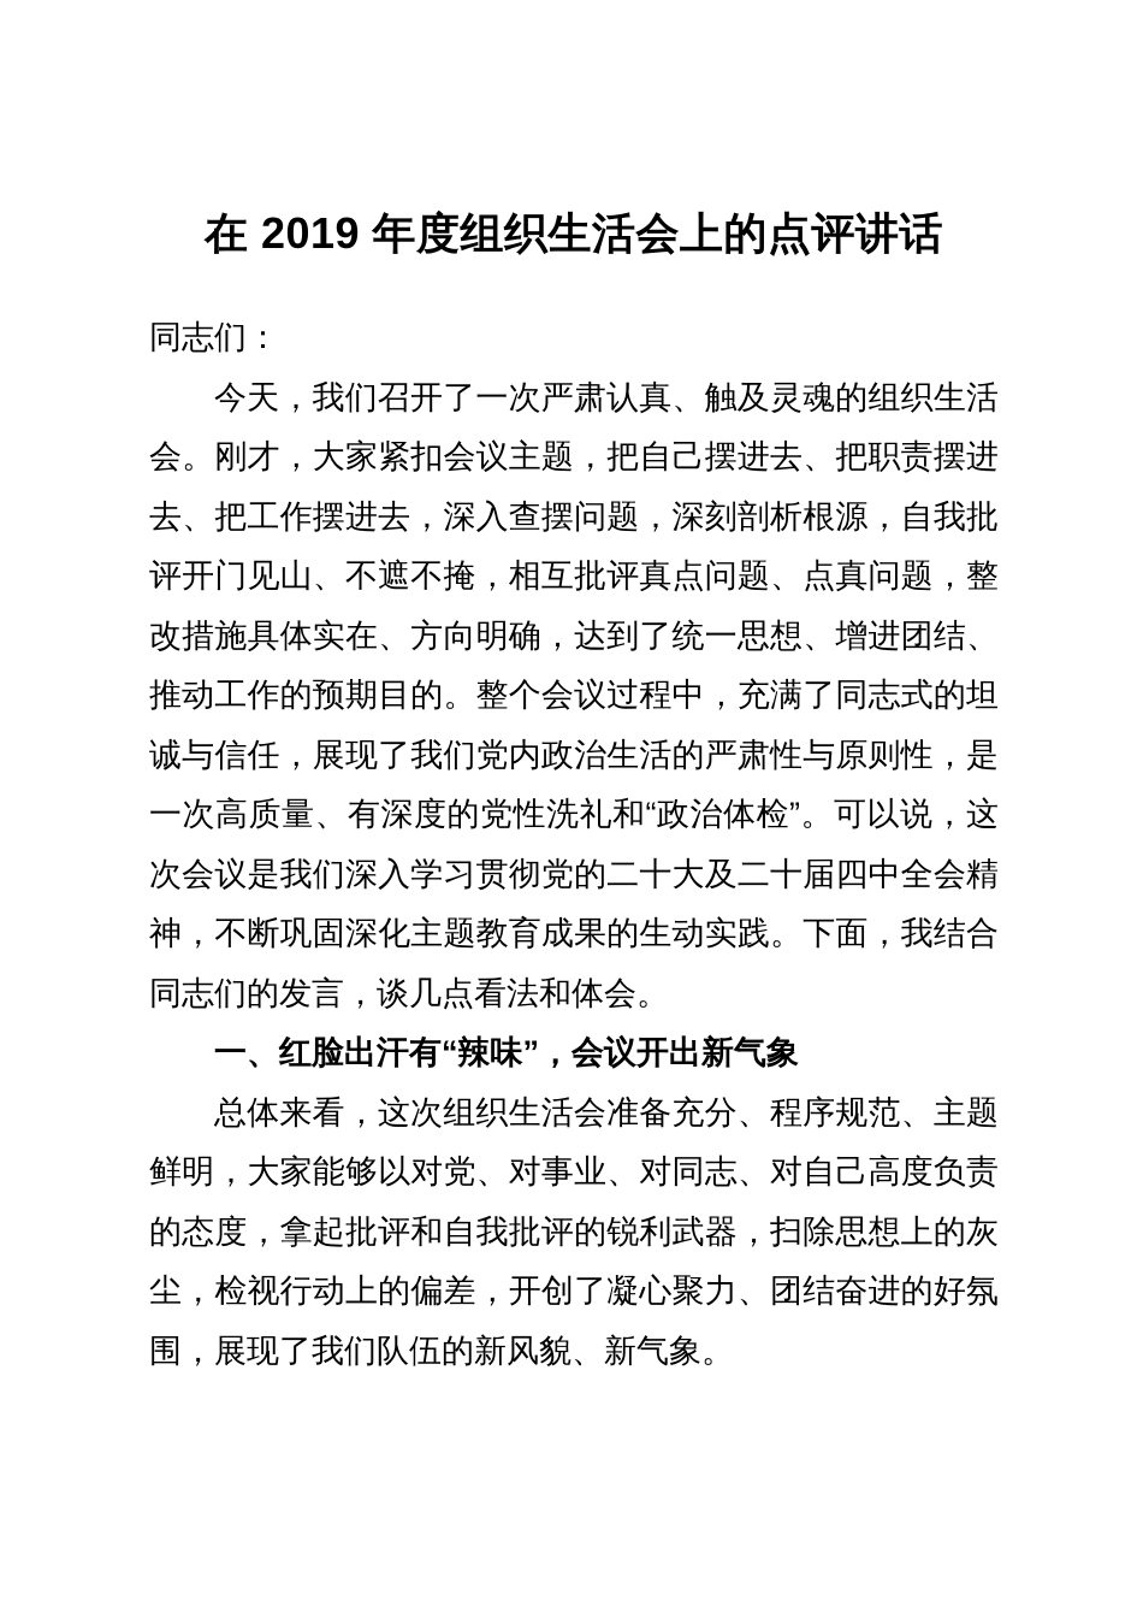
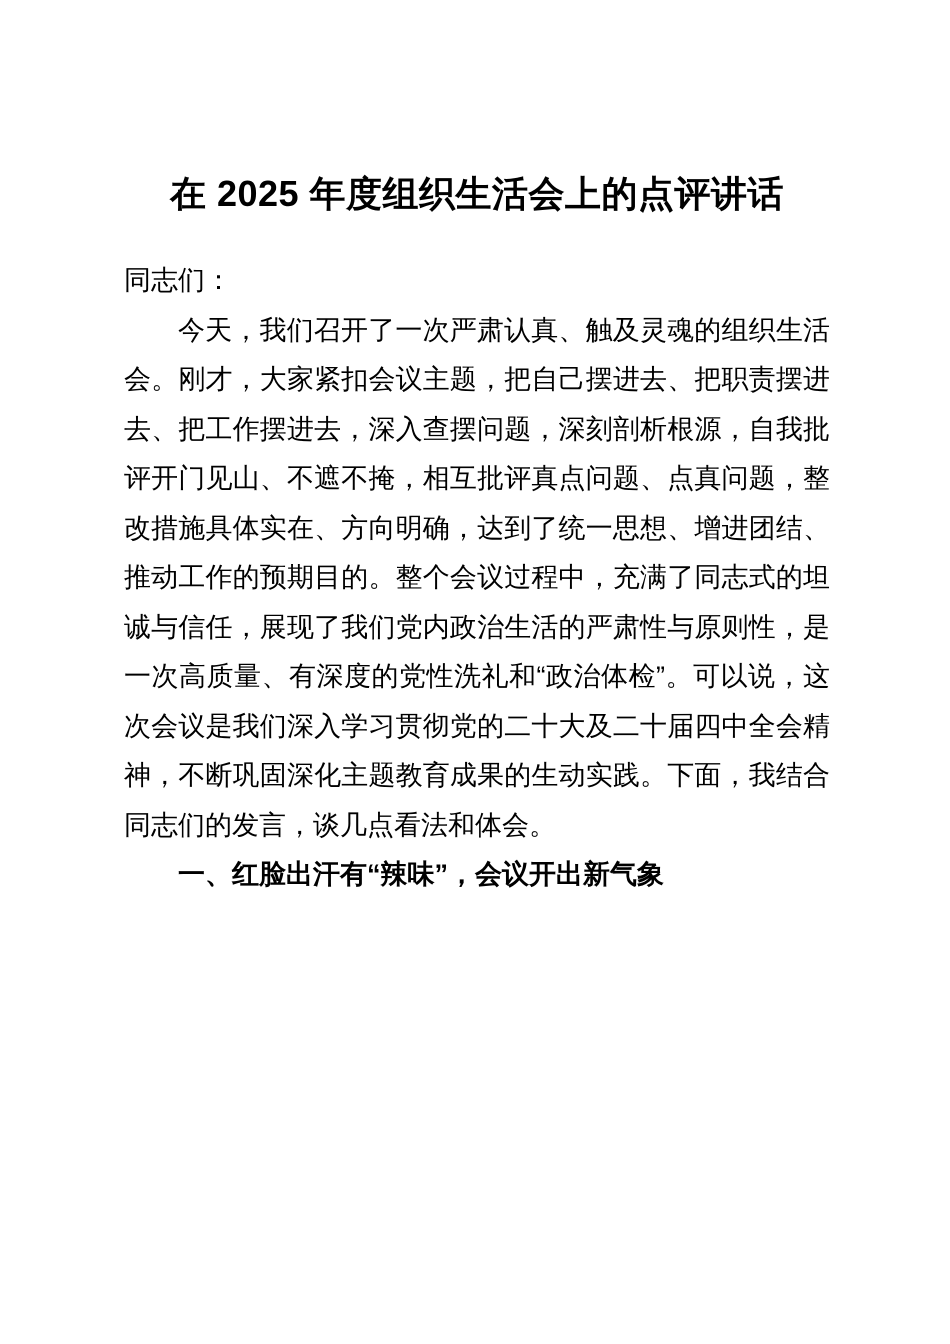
- 在 2019 年度组织生活会上的点评讲话
+ 在 2025 年度组织生活会上的点评讲话
  同志们：
  今天，我们召开了一次严肃认真、触及灵魂的组织生活会。刚才，大家紧扣会议主题，把自己摆进去、把职责摆进去、把工作摆进去，深入查摆问题，深刻剖析根源，自我批评开门见山、不遮不掩，相互批评真点问题、点真问题，整改措施具体实在、方向明确，达到了统一思想、增进团结、推动工作的预期目的。整个会议过程中，充满了同志式的坦诚与信任，展现了我们党内政治生活的严肃性与原则性，是一次高质量、有深度的党性洗礼和“政治体检”。可以说，这次会议是我们深入学习贯彻党的二十大及二十届四中全会精神，不断巩固深化主题教育成果的生动实践。下面，我结合同志们的发言，谈几点看法和体会。
  一、红脸出汗有“辣味”，会议开出新气象
- 总体来看，这次组织生活会准备充分、程序规范、主题鲜明，大家能够以对党、对事业、对同志、对自己高度负责的态度，拿起批评和自我批评的锐利武器，扫除思想上的灰尘，检视行动上的偏差，开创了凝心聚力、团结奋进的好氛围，展现了我们队伍的新风貌、新气象。
